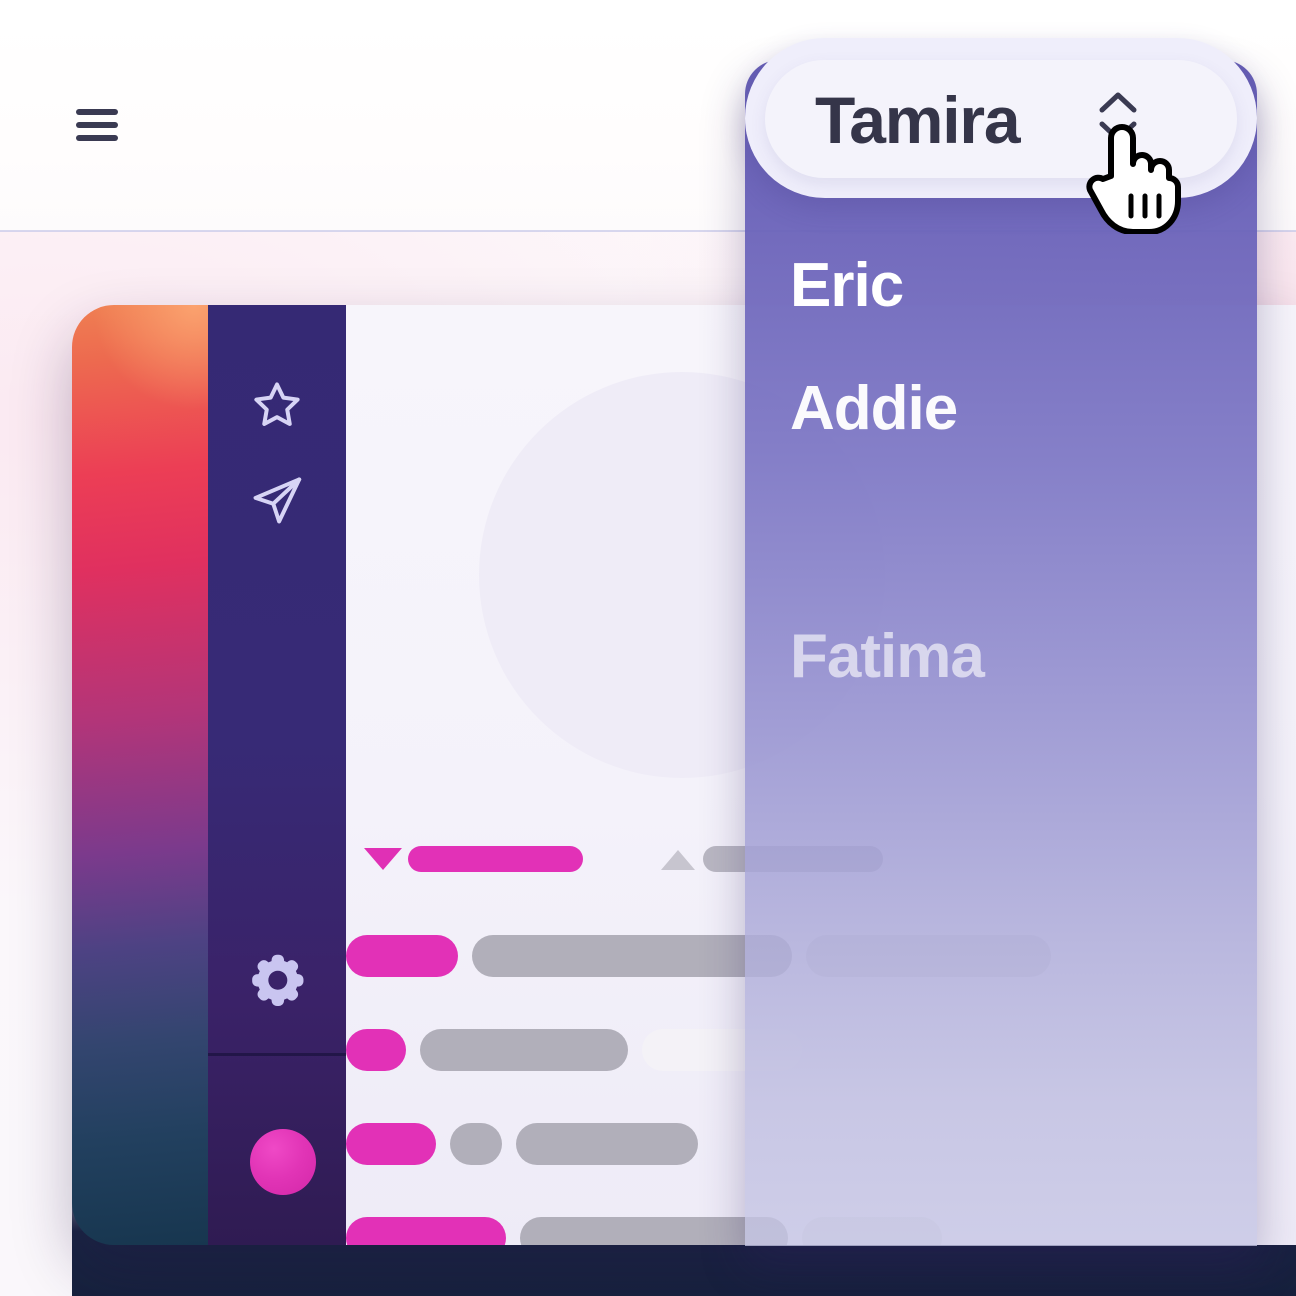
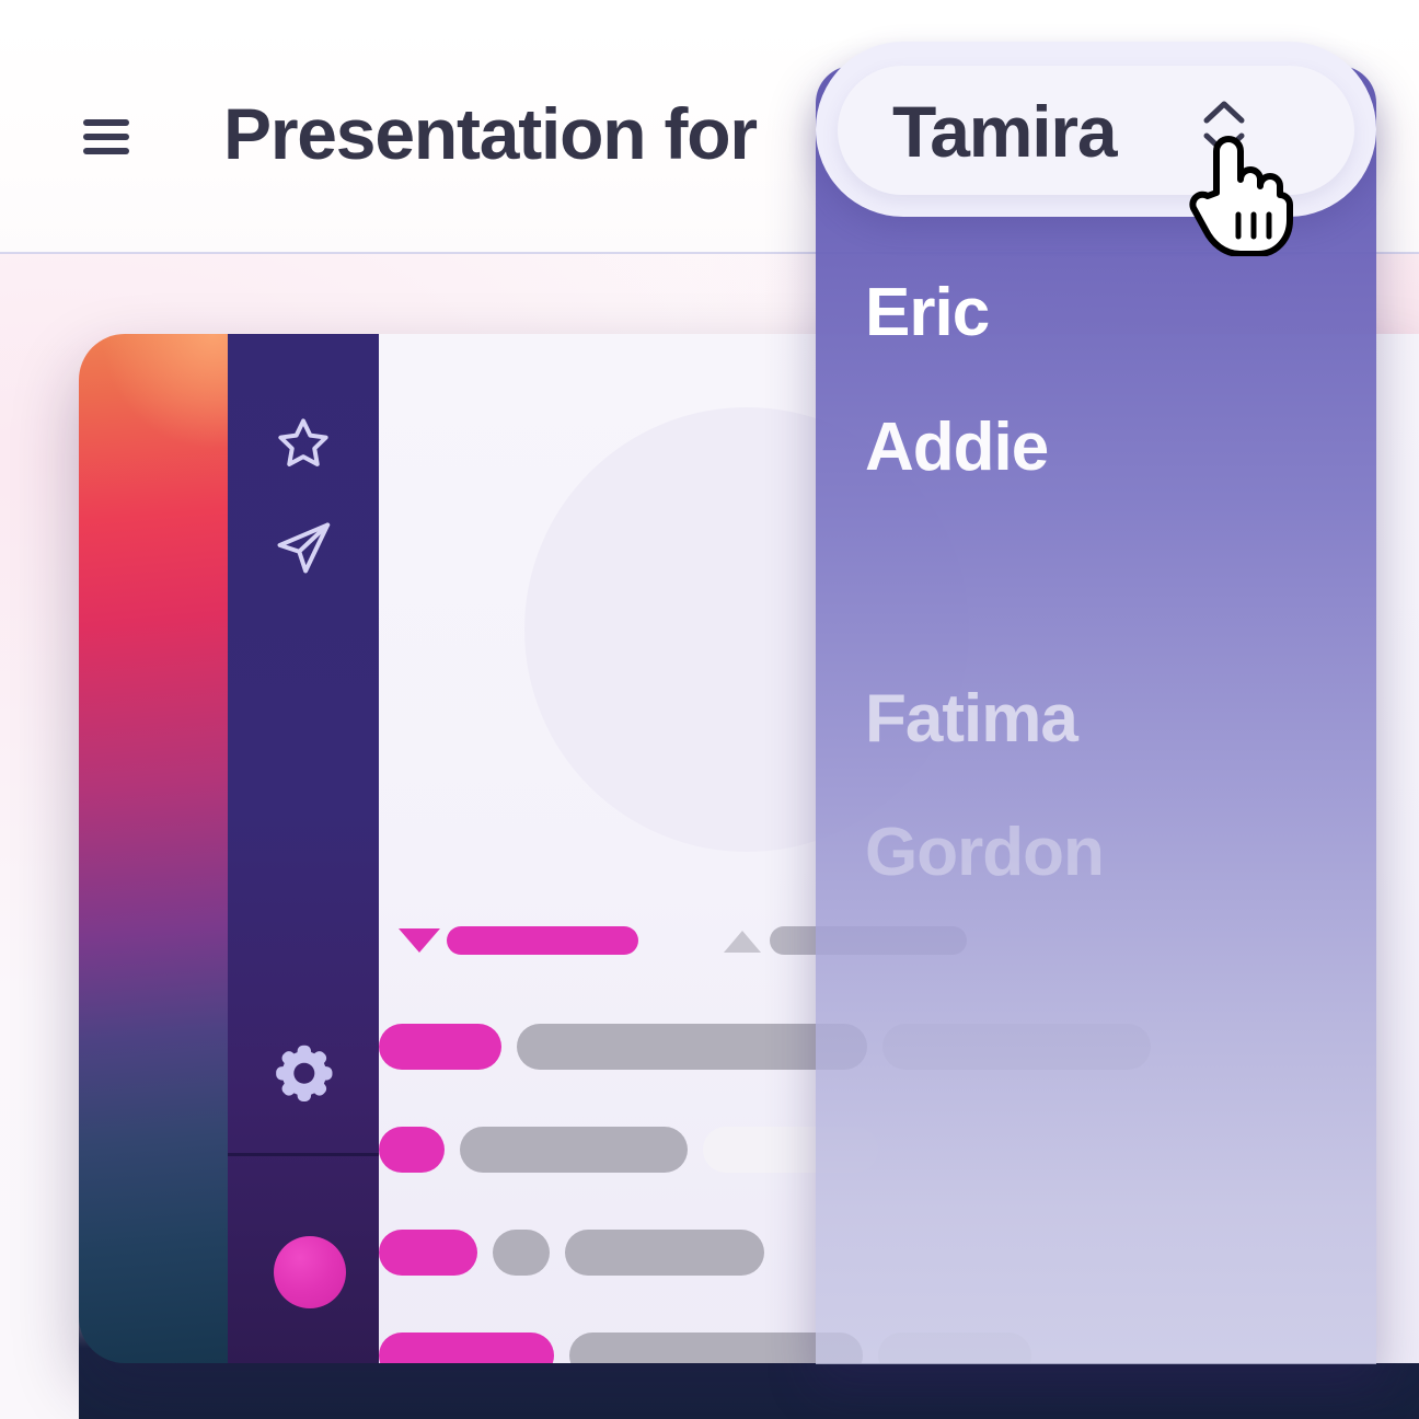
  Eric
  Addie
  Fatima
+ Gordon
+ Presentation for
  Tamira
